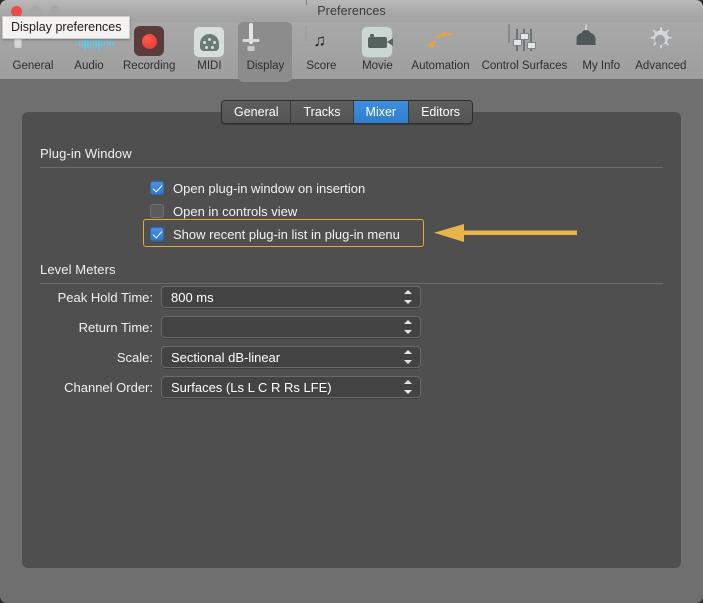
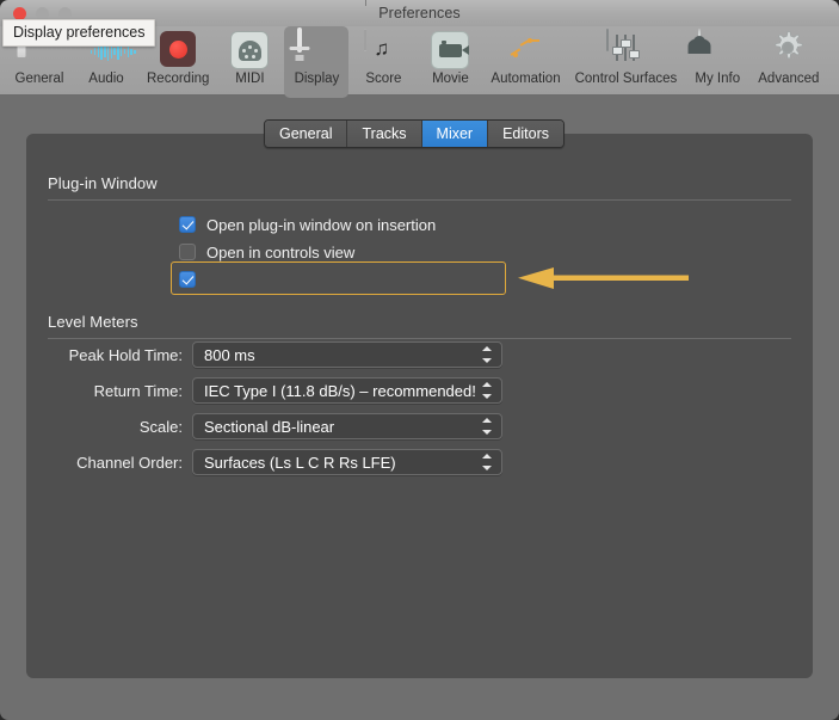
  Preferences
  General
  Audio
  Recording
  MIDI
  Display
  ♫
  Score
  Movie
  Automation
  Control Surfaces
  My Info
  Advanced
  Display preferences
  General
  Tracks
  Mixer
  Editors
  Plug-in Window
  Open plug-in window on insertion
  Open in controls view
- Show recent plug-in list in plug-in menu
  Level Meters
  Peak Hold Time:
  800 ms
  Return Time:
+ IEC Type I (11.8 dB/s) – recommended!
  Scale:
  Sectional dB-linear
  Channel Order:
  Surfaces (Ls L C R Rs LFE)
